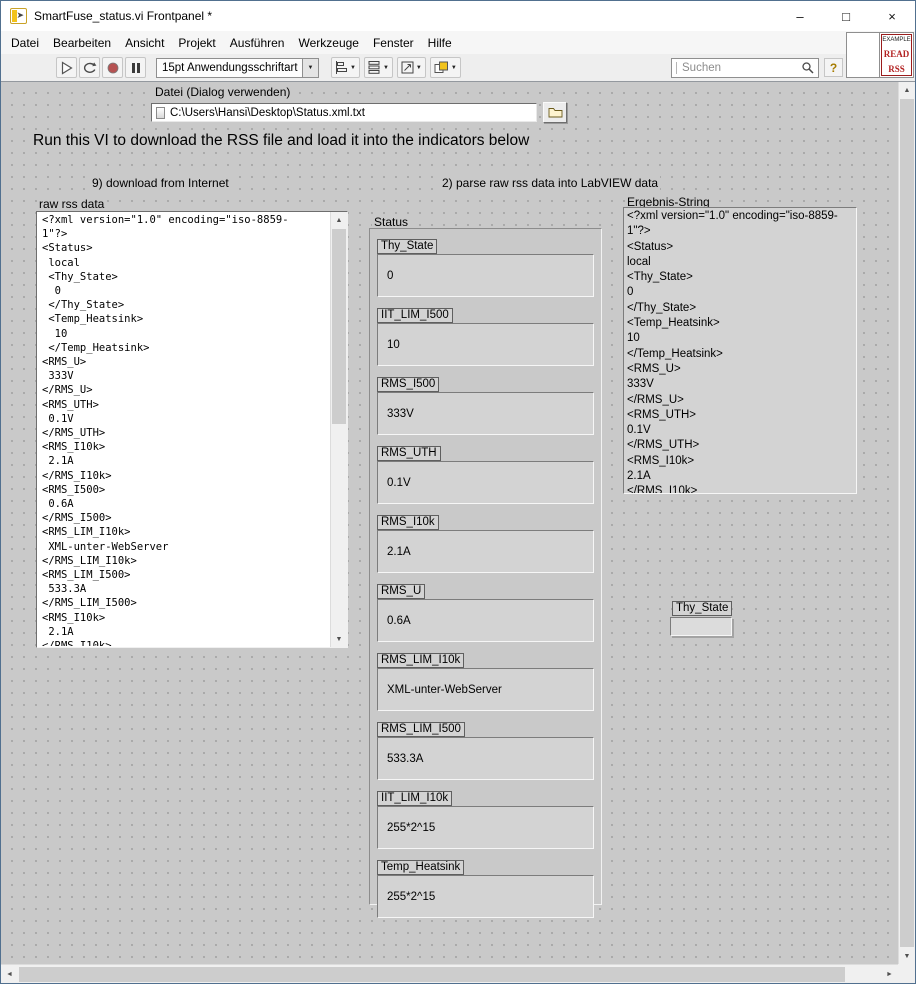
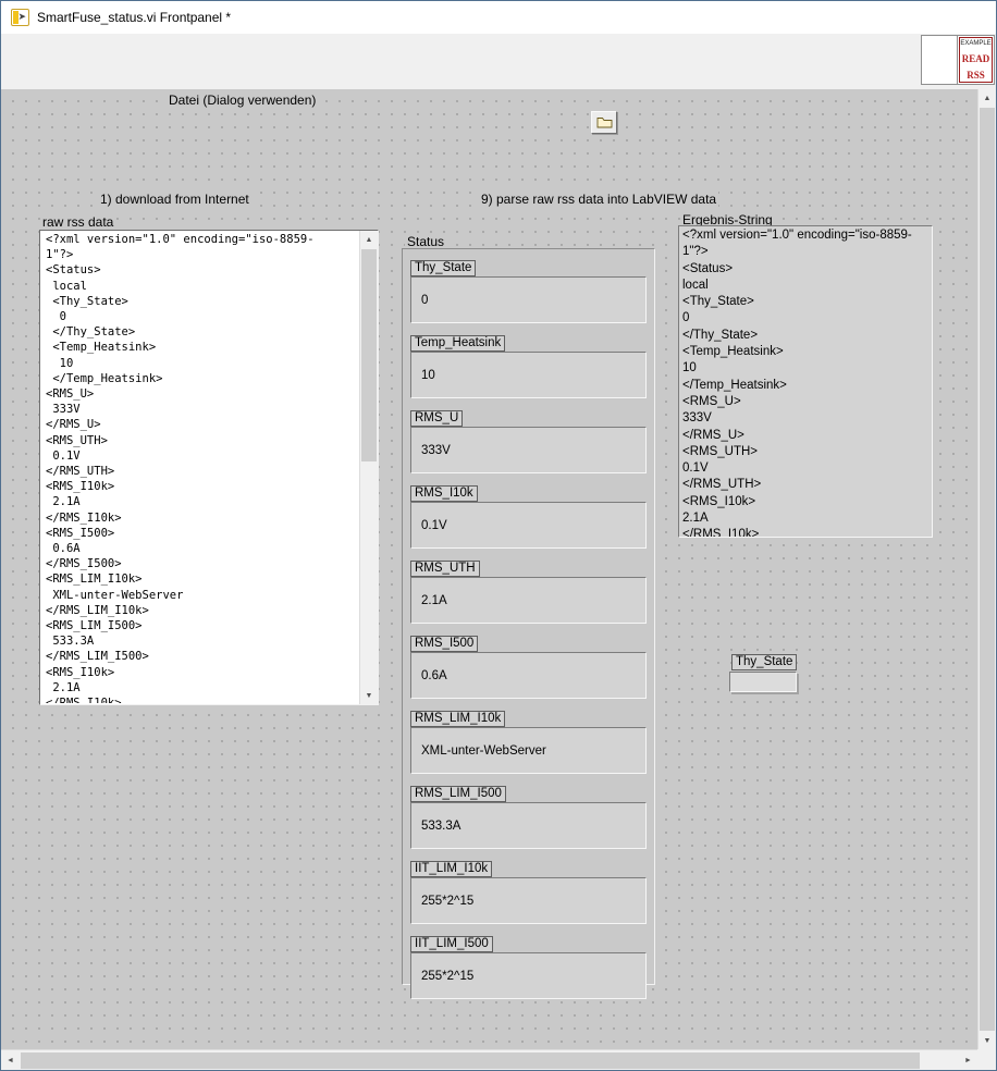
  ➤
  SmartFuse_status.vi Frontpanel *
- –
- □
- ×
- Datei
- Bearbeiten
- Ansicht
- Projekt
- Ausführen
- Werkzeuge
- Fenster
- Hilfe
- 15pt Anwendungsschriftart
- Suchen
- ?
  READ
  RSS
  Datei (Dialog verwenden)
- C:\Users\Hansi\Desktop\Status.xml.txt
- Run this VI to download the RSS file and load it into the indicators below
- 9) download from Internet
+ 1) download from Internet
- 2) parse raw rss data into LabVIEW data
+ 9) parse raw rss data into LabVIEW data
  raw rss data
  <?xml version="1.0" encoding="iso-8859-
  1"?>
  <Status>
  local
  <Thy_State>
  0
  </Thy_State>
  <Temp_Heatsink>
  10
  </Temp_Heatsink>
  <RMS_U>
  333V
  </RMS_U>
  <RMS_UTH>
  0.1V
  </RMS_UTH>
  <RMS_I10k>
  2.1A
  </RMS_I10k>
  <RMS_I500>
  0.6A
  </RMS_I500>
  <RMS_LIM_I10k>
  XML-unter-WebServer
  </RMS_LIM_I10k>
  <RMS_LIM_I500>
  533.3A
  </RMS_LIM_I500>
  <RMS_I10k>
  2.1A
  Status
  Thy_State
  0
- IIT_LIM_I500
+ Temp_Heatsink
  10
- RMS_I500
+ RMS_U
  333V
- RMS_UTH
+ RMS_I10k
  0.1V
- RMS_I10k
+ RMS_UTH
  2.1A
- RMS_U
+ RMS_I500
  0.6A
  RMS_LIM_I10k
  XML-unter-WebServer
  RMS_LIM_I500
  533.3A
  IIT_LIM_I10k
  255*2^15
- Temp_Heatsink
+ IIT_LIM_I500
  255*2^15
  Ergebnis-String
  <?xml version="1.0" encoding="iso-8859-
  1"?>
  <Status>
  local
  <Thy_State>
  0
  </Thy_State>
  <Temp_Heatsink>
  10
  </Temp_Heatsink>
  <RMS_U>
  333V
  </RMS_U>
  <RMS_UTH>
  0.1V
  </RMS_UTH>
  <RMS_I10k>
  2.1A
  </RMS_I10k>
  Thy_State
